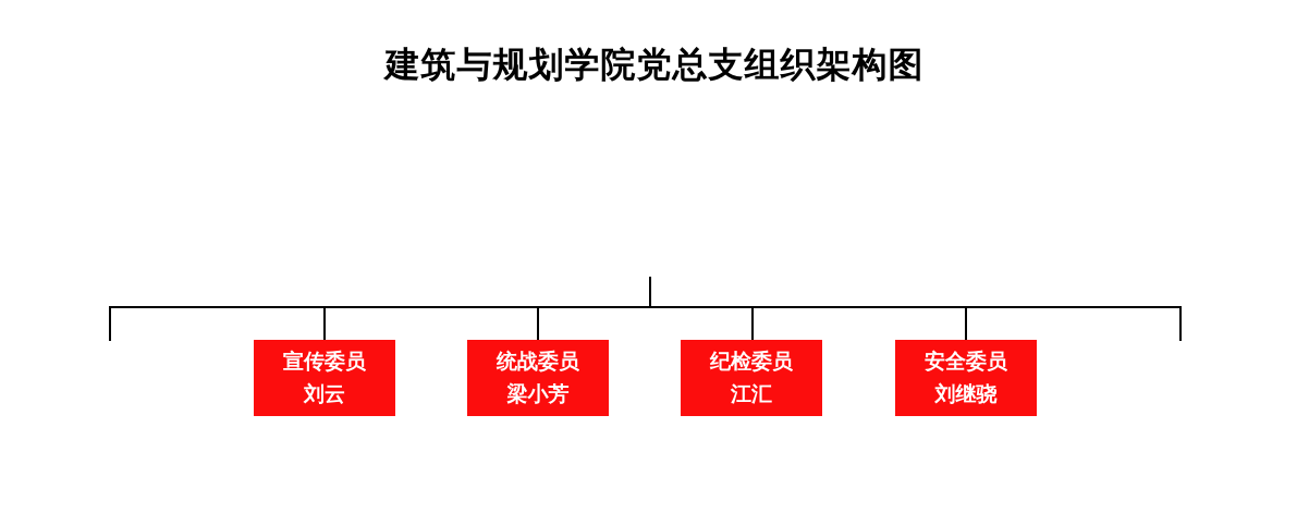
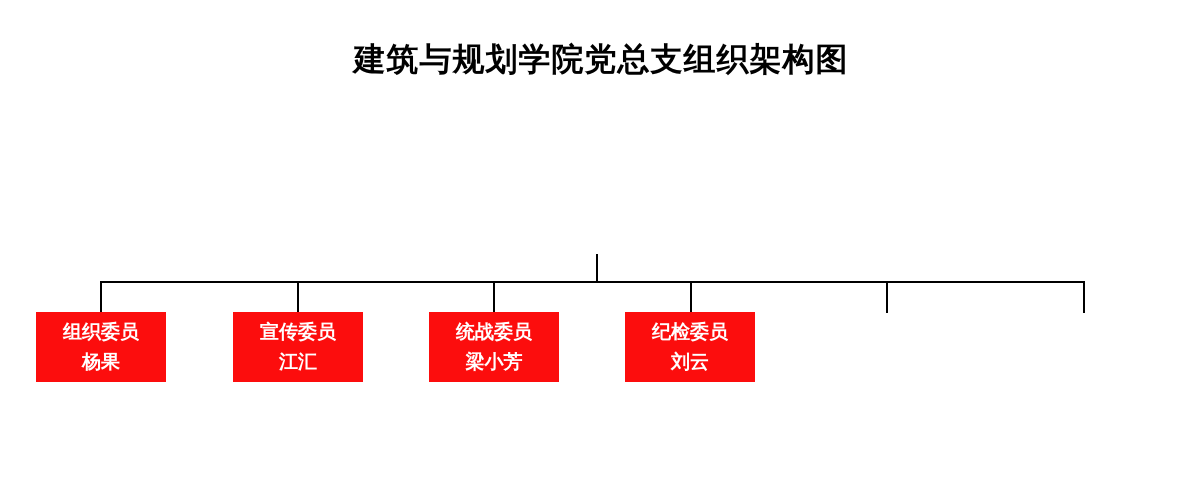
  建筑与规划学院党总支组织架构图
+ 组织委员
+ 杨果
  宣传委员
- 刘云
+ 江汇
  统战委员
  梁小芳
  纪检委员
- 江汇
+ 刘云
- 安全委员
- 刘继骁
